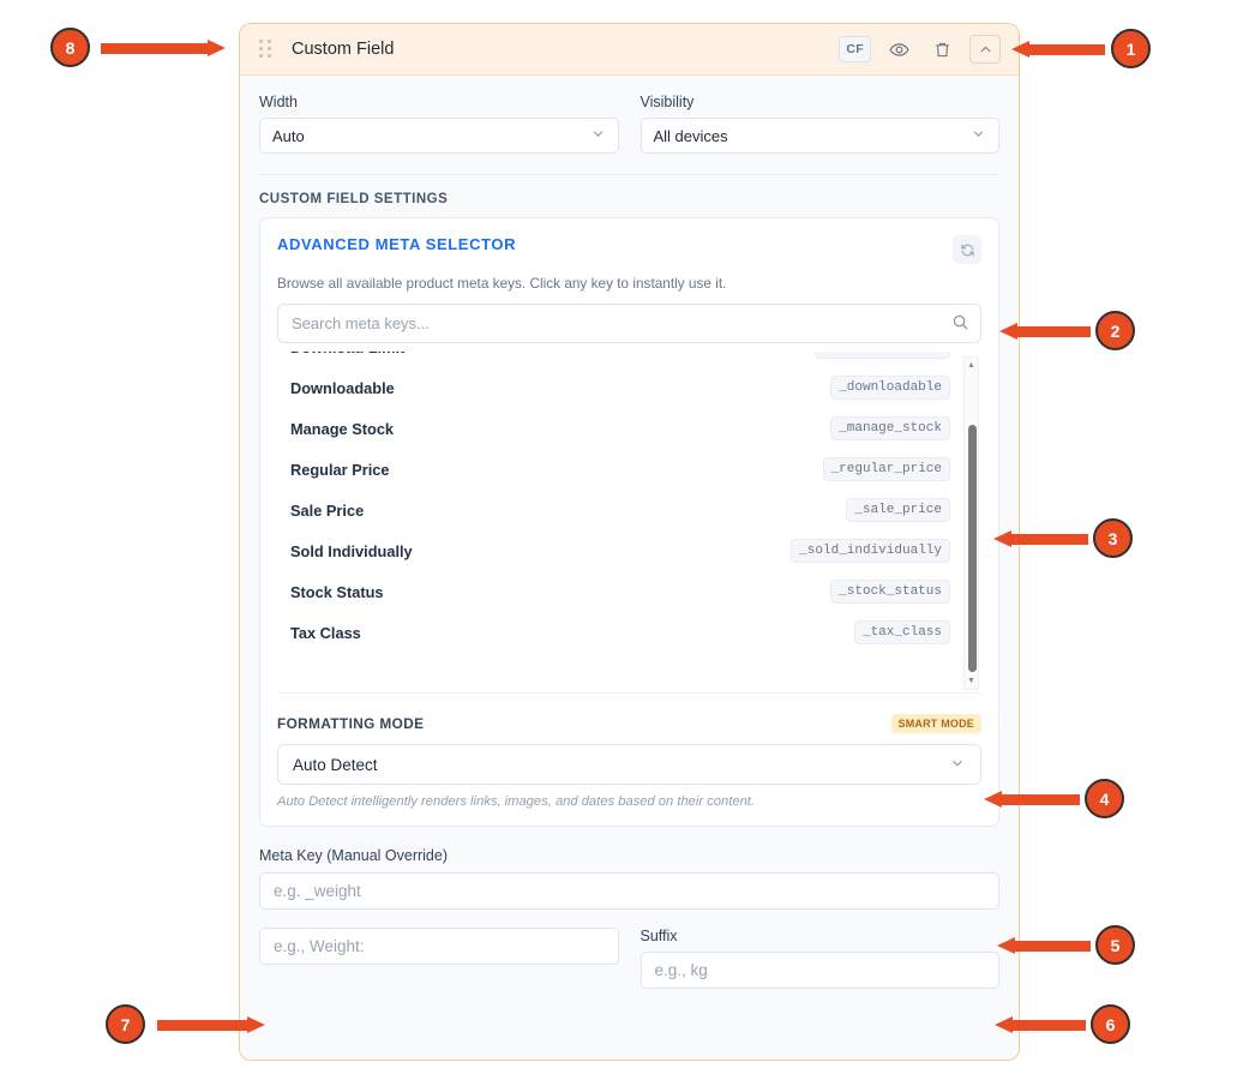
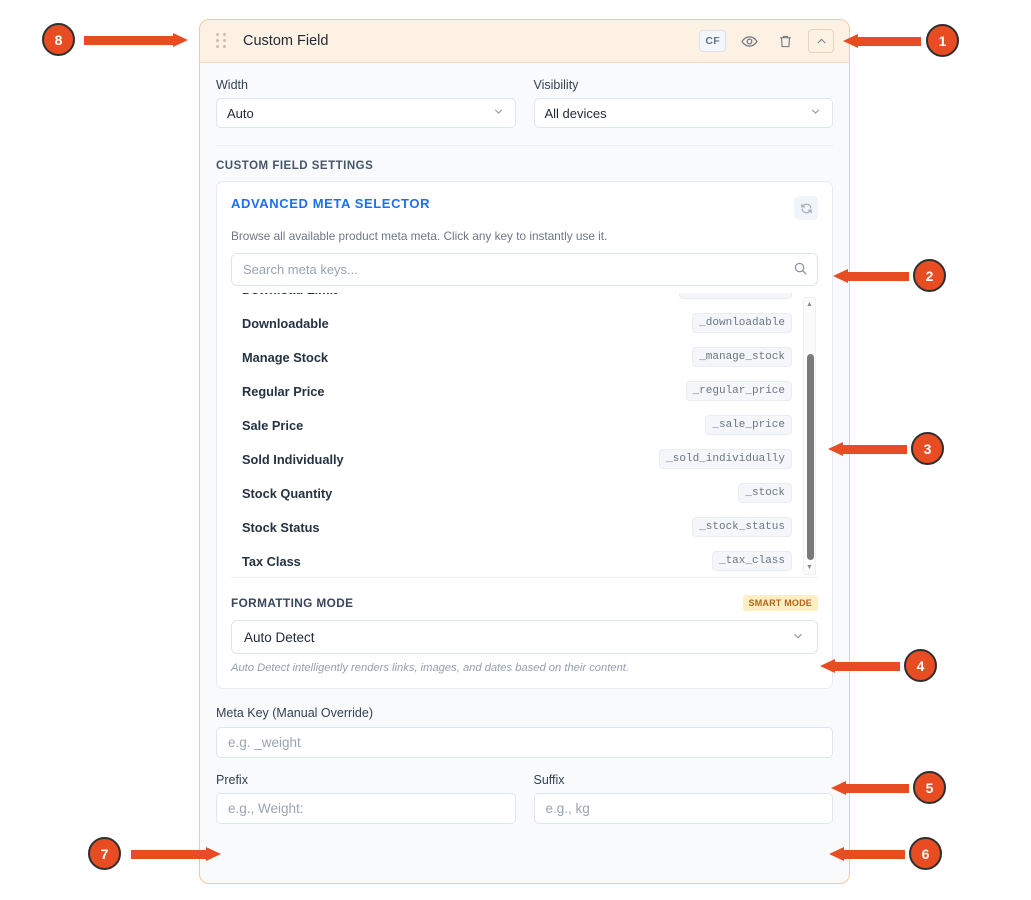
  Custom Field
  CF
  Width
  Auto
  Visibility
  All devices
  CUSTOM FIELD SETTINGS
  ADVANCED META SELECTOR
- Browse all available product meta keys. Click any key to instantly use it.
+ Browse all available product meta meta. Click any key to instantly use it.
  Search meta keys...
  Downloadable
  _downloadable
  Manage Stock
  _manage_stock
  Regular Price
  _regular_price
  Sale Price
  _sale_price
  Sold Individually
  _sold_individually
+ Stock Quantity
+ _stock
  Stock Status
  _stock_status
  Tax Class
  _tax_class
  FORMATTING MODE
  SMART MODE
  Auto Detect
  Auto Detect intelligently renders links, images, and dates based on their content.
  Meta Key (Manual Override)
  e.g. _weight
+ Prefix
  e.g., Weight:
  Suffix
  e.g., kg
  8
  1
  2
  3
  4
  5
  6
  7
